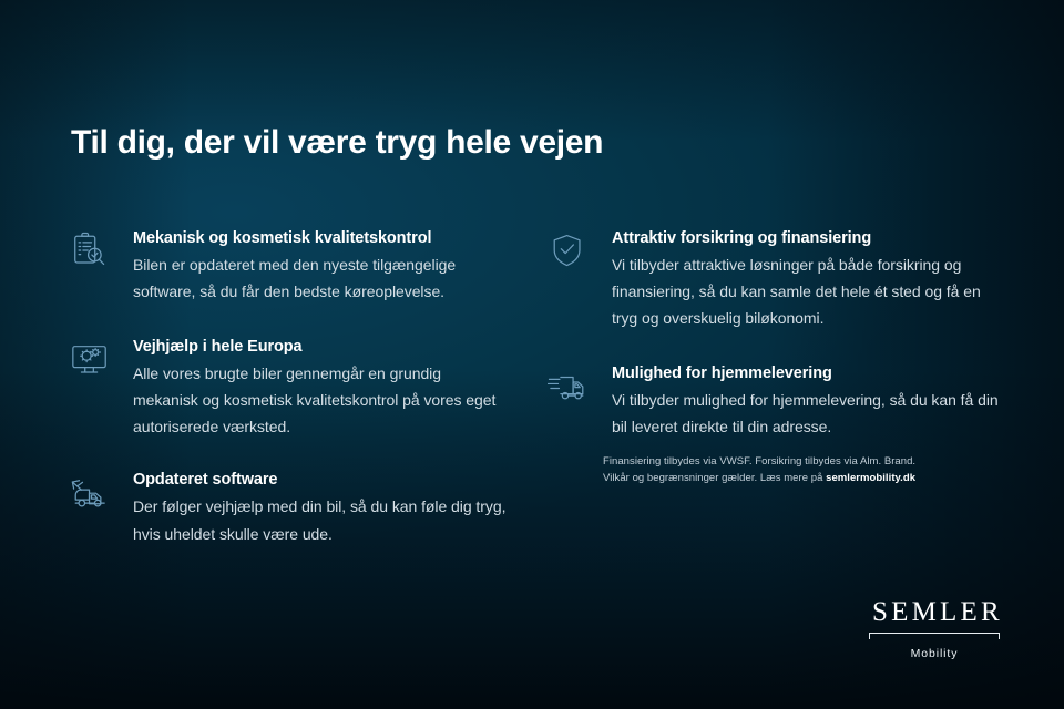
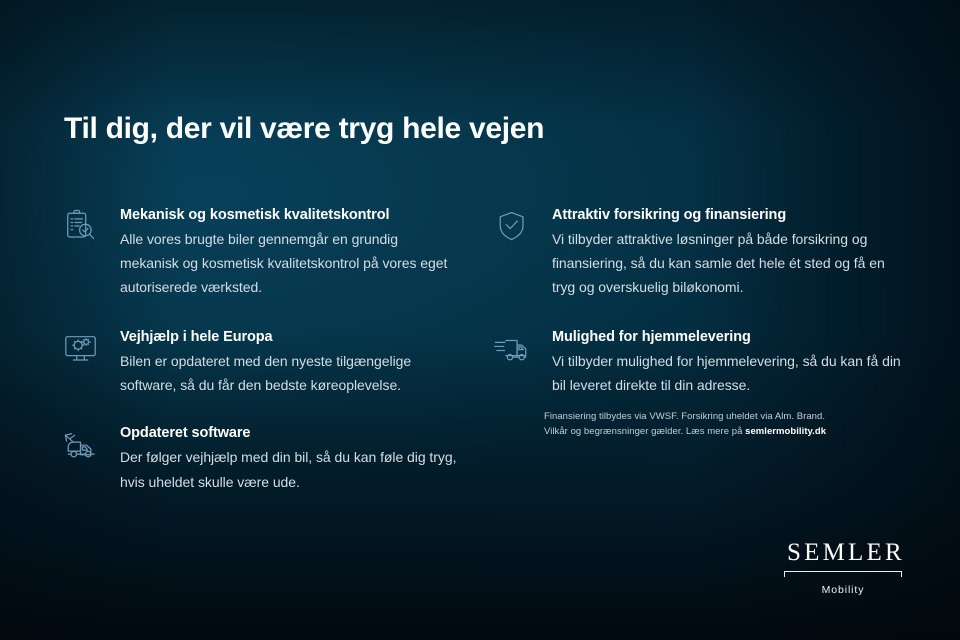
  Til dig, der vil være tryg hele vejen
  Mekanisk og kosmetisk kvalitetskontrol
- Bilen er opdateret med den nyeste tilgængelige software, så du får den bedste køreoplevelse.
+ Alle vores brugte biler gennemgår en grundig mekanisk og kosmetisk kvalitetskontrol på vores eget autoriserede værksted.
  Vejhjælp i hele Europa
- Alle vores brugte biler gennemgår en grundig mekanisk og kosmetisk kvalitetskontrol på vores eget autoriserede værksted.
+ Bilen er opdateret med den nyeste tilgængelige software, så du får den bedste køreoplevelse.
  Opdateret software
  Der følger vejhjælp med din bil, så du kan føle dig tryg, hvis uheldet skulle være ude.
  Attraktiv forsikring og finansiering
  Vi tilbyder attraktive løsninger på både forsikring og finansiering, så du kan samle det hele ét sted og få en tryg og overskuelig biløkonomi.
  Mulighed for hjemmelevering
  Vi tilbyder mulighed for hjemmelevering, så du kan få din bil leveret direkte til din adresse.
- Finansiering tilbydes via VWSF. Forsikring tilbydes via Alm. Brand.
+ Finansiering tilbydes via VWSF. Forsikring uheldet via Alm. Brand.
  Vilkår og begrænsninger gælder. Læs mere på semlermobility.dk
  SEMLER
  Mobility
